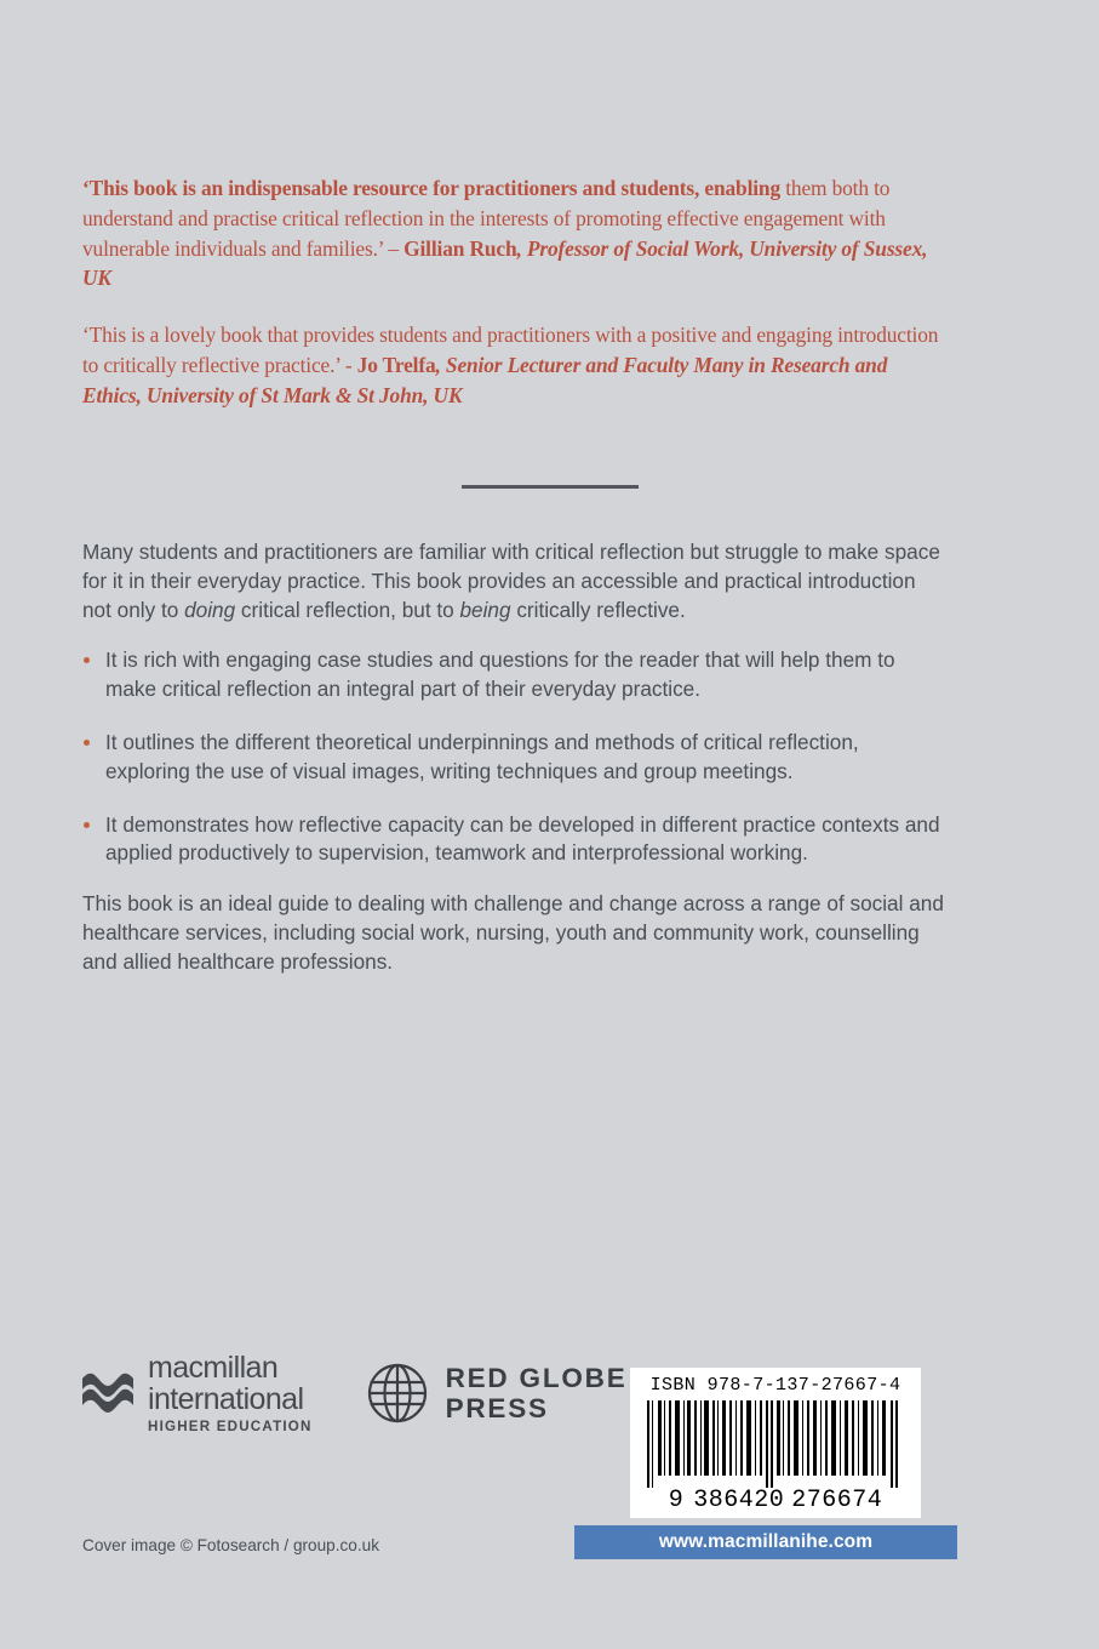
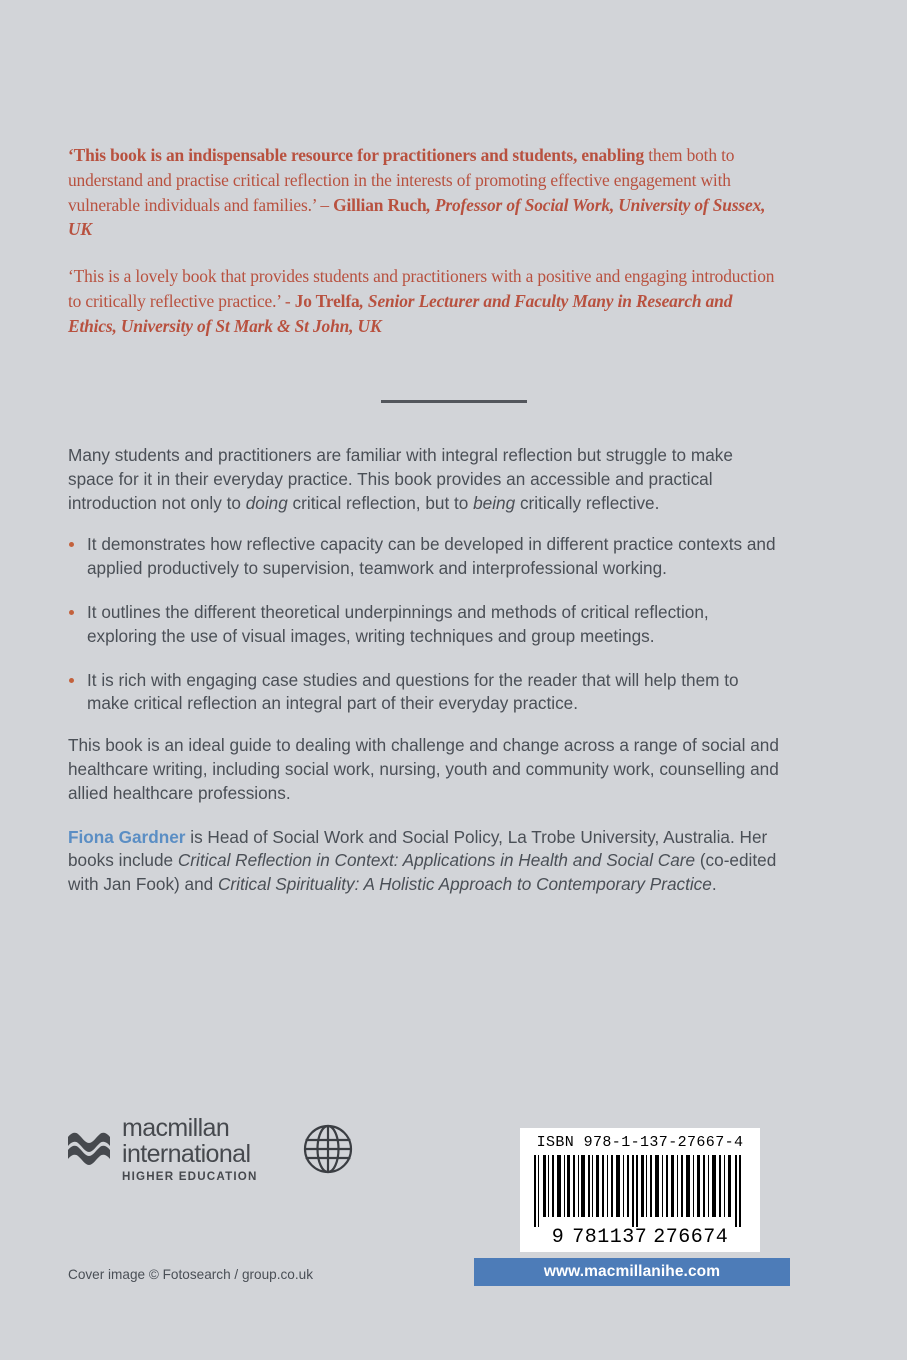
  ‘This book is an indispensable resource for practitioners and students, enabling them both to understand and practise critical reflection in the interests of promoting effective engagement with vulnerable individuals and families.’ – Gillian Ruch, Professor of Social Work, University of Sussex, UK
  ‘This is a lovely book that provides students and practitioners with a positive and engaging introduction to critically reflective practice.’ - Jo Trelfa, Senior Lecturer and Faculty Many in Research and Ethics, University of St Mark & St John, UK
- Many students and practitioners are familiar with critical reflection but struggle to make space for it in their everyday practice. This book provides an accessible and practical introduction not only to doing critical reflection, but to being critically reflective.
+ Many students and practitioners are familiar with integral reflection but struggle to make space for it in their everyday practice. This book provides an accessible and practical introduction not only to doing critical reflection, but to being critically reflective.
- It is rich with engaging case studies and questions for the reader that will help them to make critical reflection an integral part of their everyday practice.
+ It demonstrates how reflective capacity can be developed in different practice contexts and applied productively to supervision, teamwork and interprofessional working.
  It outlines the different theoretical underpinnings and methods of critical reflection, exploring the use of visual images, writing techniques and group meetings.
- It demonstrates how reflective capacity can be developed in different practice contexts and applied productively to supervision, teamwork and interprofessional working.
+ It is rich with engaging case studies and questions for the reader that will help them to make critical reflection an integral part of their everyday practice.
- This book is an ideal guide to dealing with challenge and change across a range of social and healthcare services, including social work, nursing, youth and community work, counselling and allied healthcare professions.
+ This book is an ideal guide to dealing with challenge and change across a range of social and healthcare writing, including social work, nursing, youth and community work, counselling and allied healthcare professions.
+ Fiona Gardner is Head of Social Work and Social Policy, La Trobe University, Australia. Her books include Critical Reflection in Context: Applications in Health and Social Care (co-edited with Jan Fook) and Critical Spirituality: A Holistic Approach to Contemporary Practice.
  macmillan
  international
  HIGHER EDUCATION
- RED GLOBE
- PRESS
- ISBN 978-7-137-27667-4
+ ISBN 978-1-137-27667-4
- 9 386420 276674
+ 9 781137 276674
  www.macmillanihe.com
  Cover image © Fotosearch / group.co.uk
